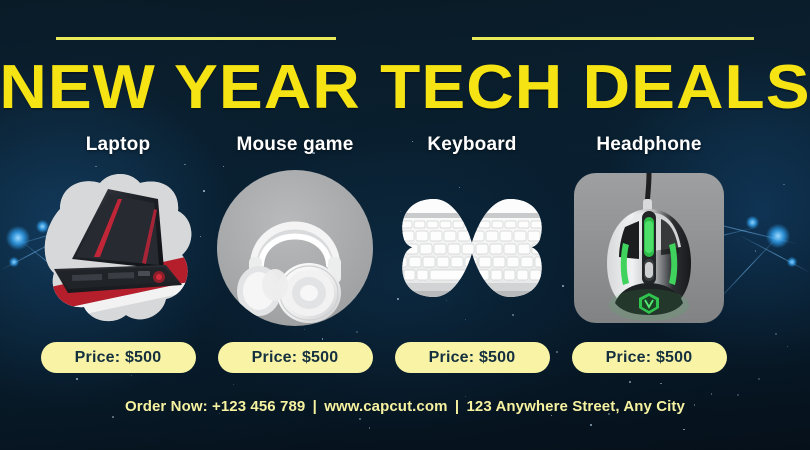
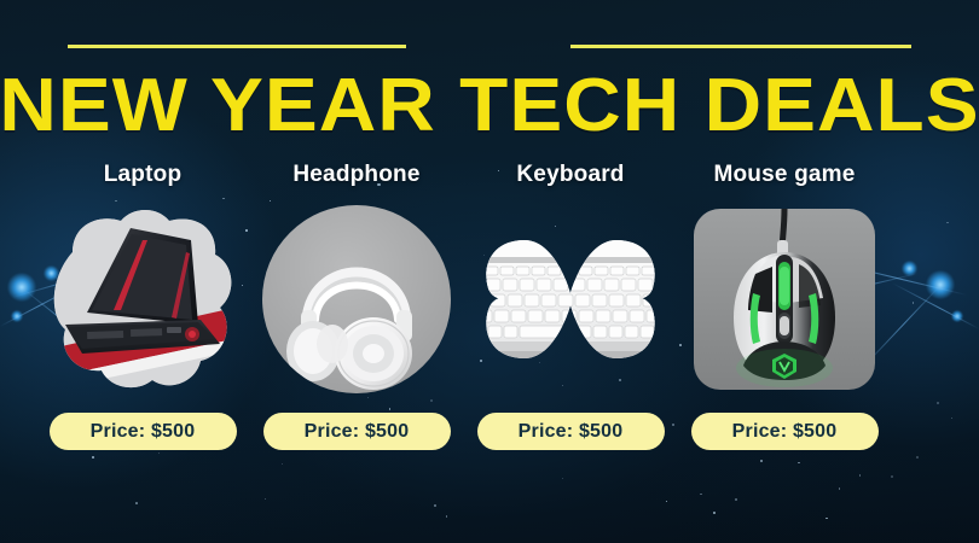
  NEW YEAR TECH DEALS
  Laptop
  Price: $500
- Mouse game
+ Headphone
  Price: $500
  Keyboard
  Price: $500
- Headphone
+ Mouse game
  Price: $500
- Order Now: +123 456 789 | www.capcut.com | 123 Anywhere Street, Any City
